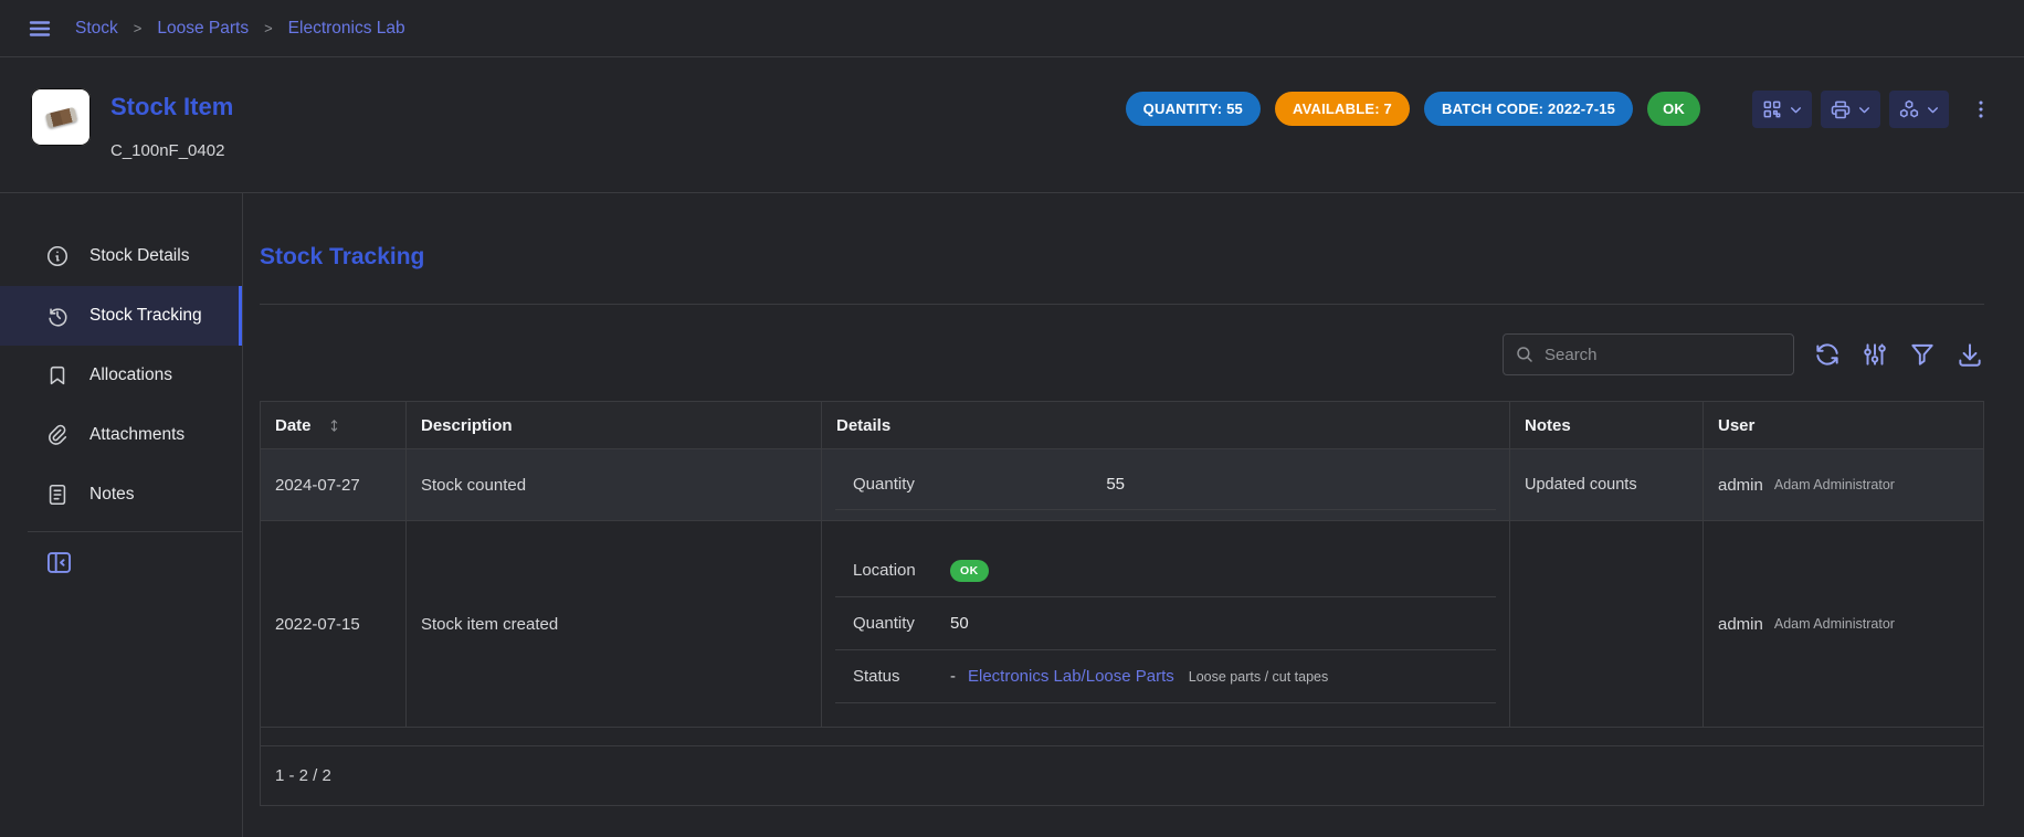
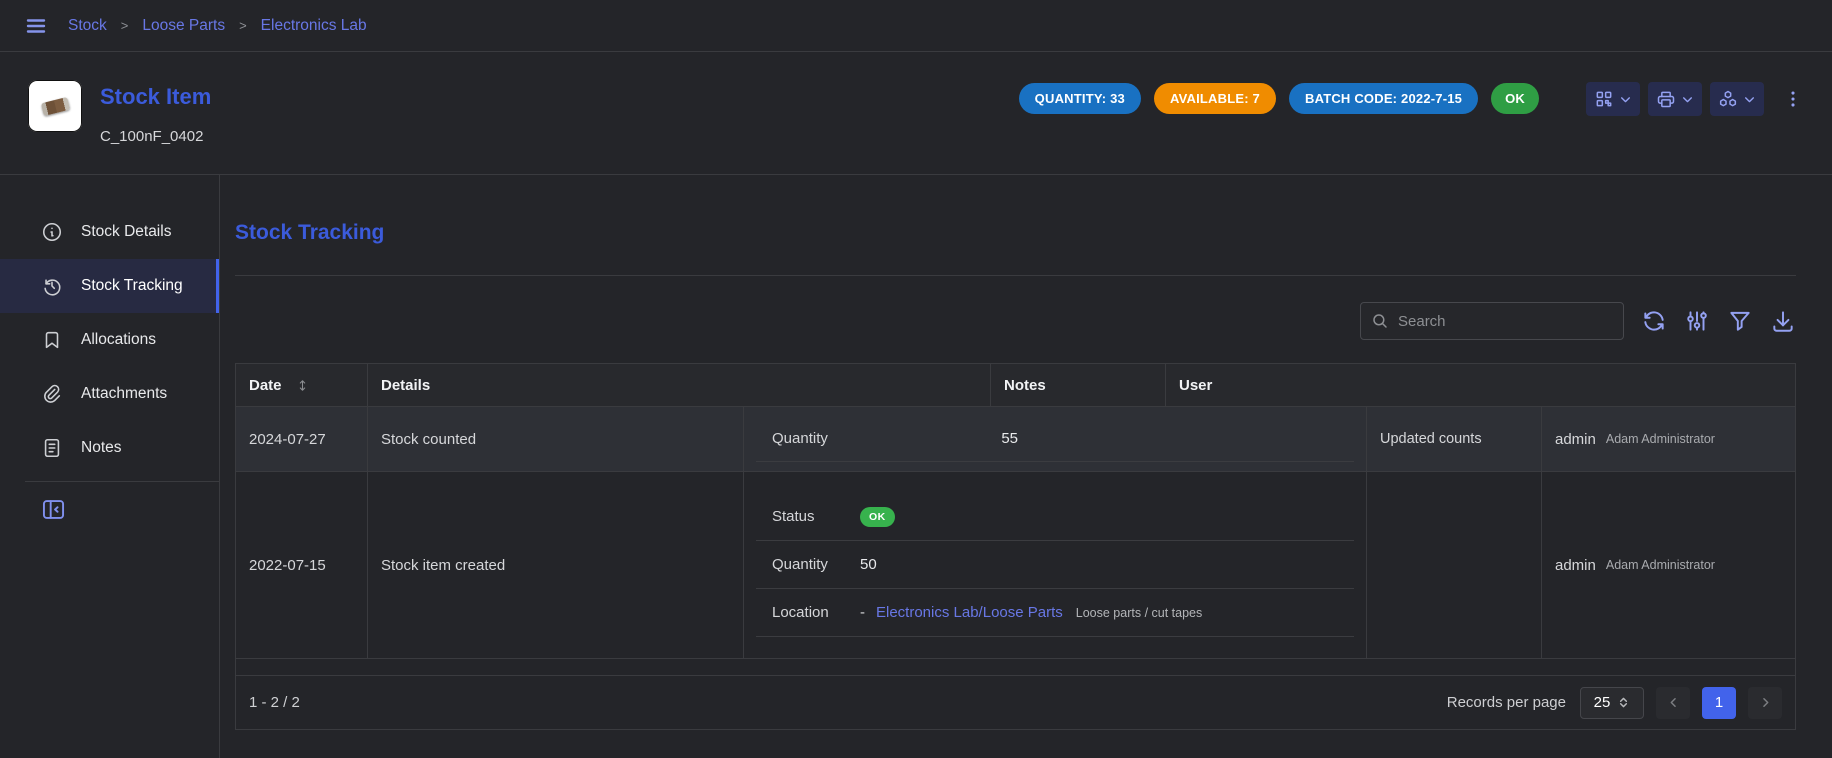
  Stock
  >
  Loose Parts
  >
  Electronics Lab
  Stock Item
  C_100nF_0402
- QUANTITY: 55
+ QUANTITY: 33
  AVAILABLE: 7
  BATCH CODE: 2022-7-15
  OK
  Stock Details
  Stock Tracking
  Allocations
  Attachments
  Notes
  Stock Tracking
  Search
  Date
- Description
  Details
  Notes
  User
  2024-07-27
  Stock counted
  Quantity
  55
  Updated counts
  admin
  Adam Administrator
  2022-07-15
  Stock item created
- Location
+ Status
  OK
  Quantity
  50
- Status
+ Location
  -
  Electronics Lab/Loose Parts
  Loose parts / cut tapes
  admin
  Adam Administrator
  1 - 2 / 2
+ Records per page
+ 25
+ 1
